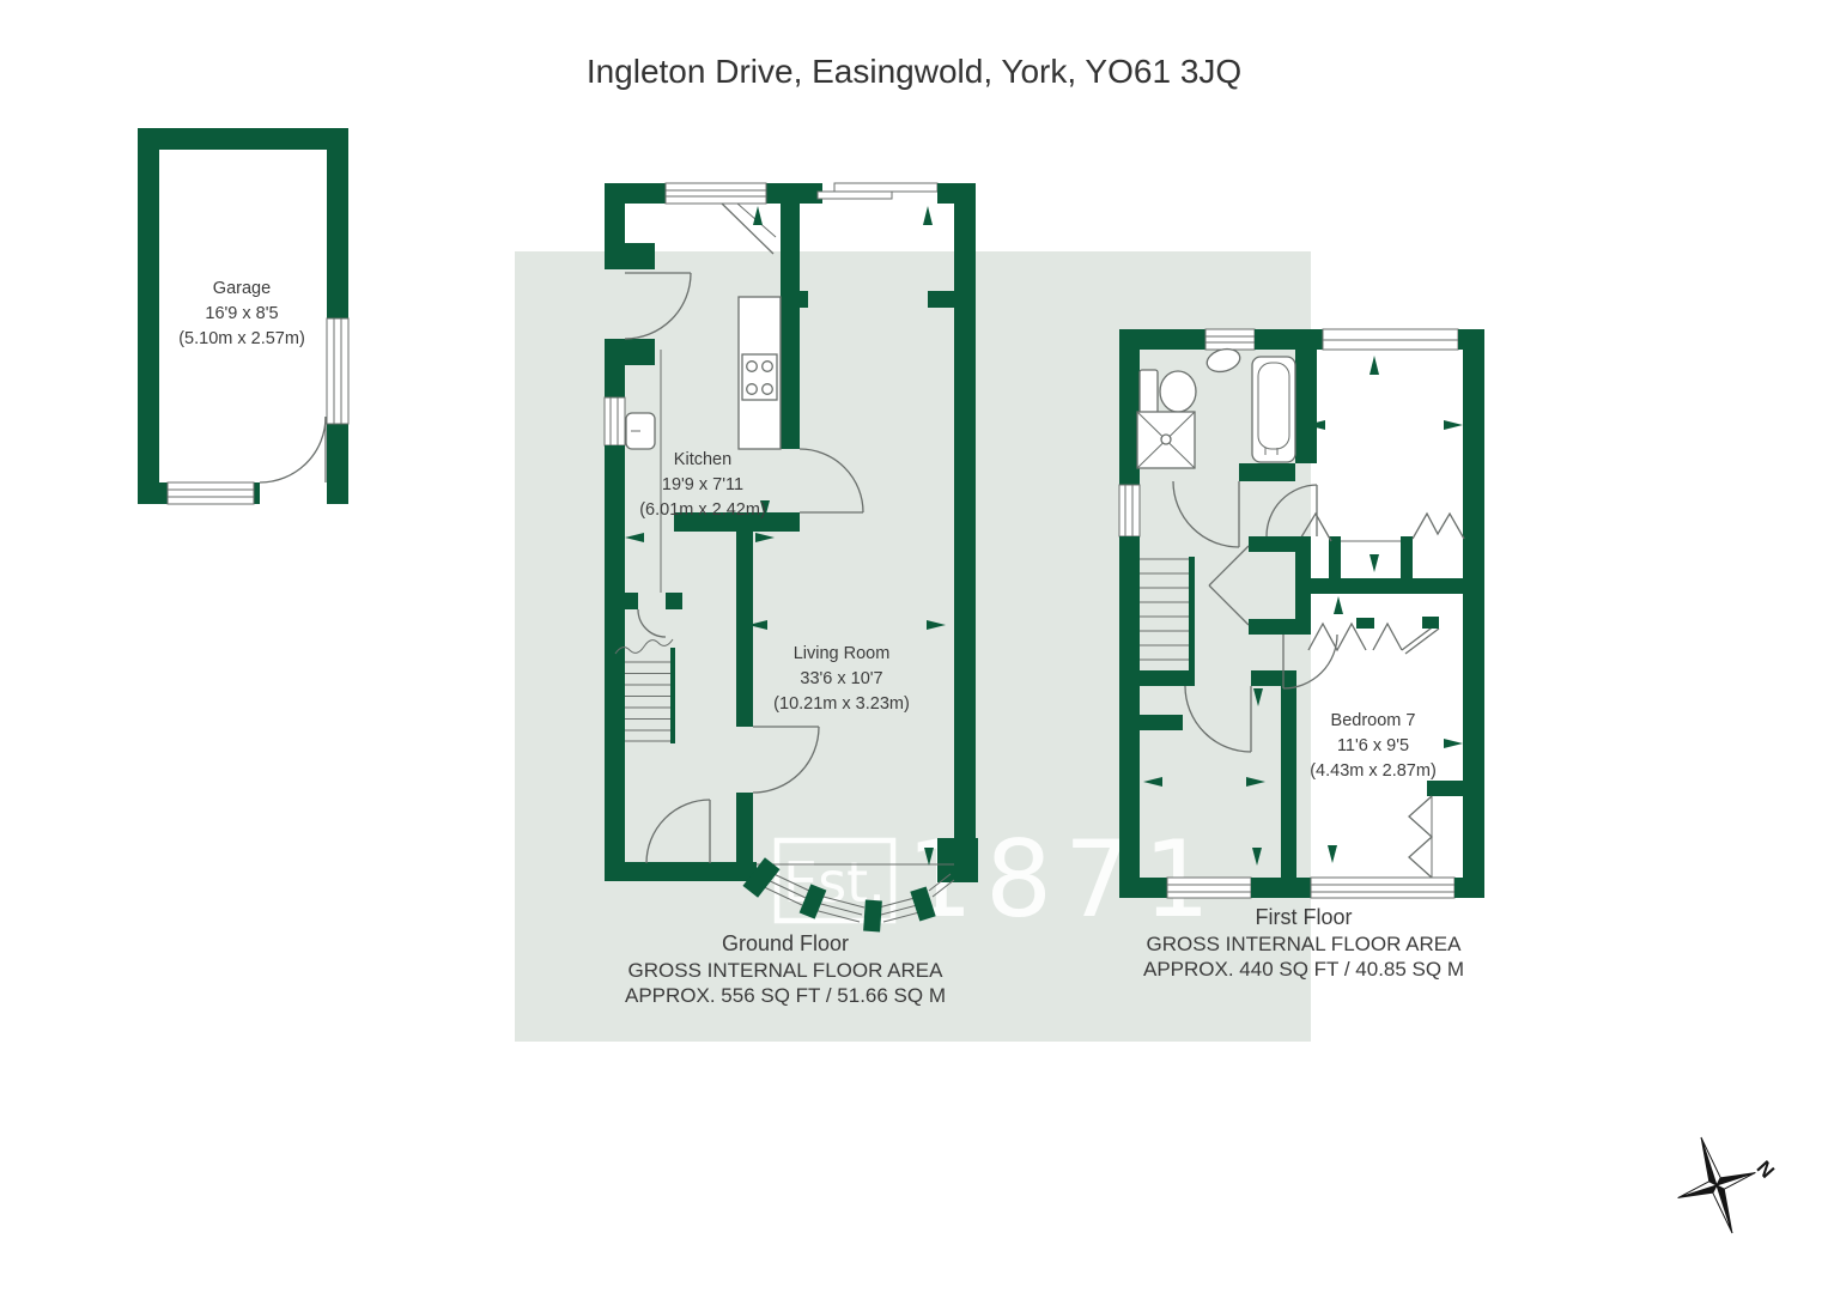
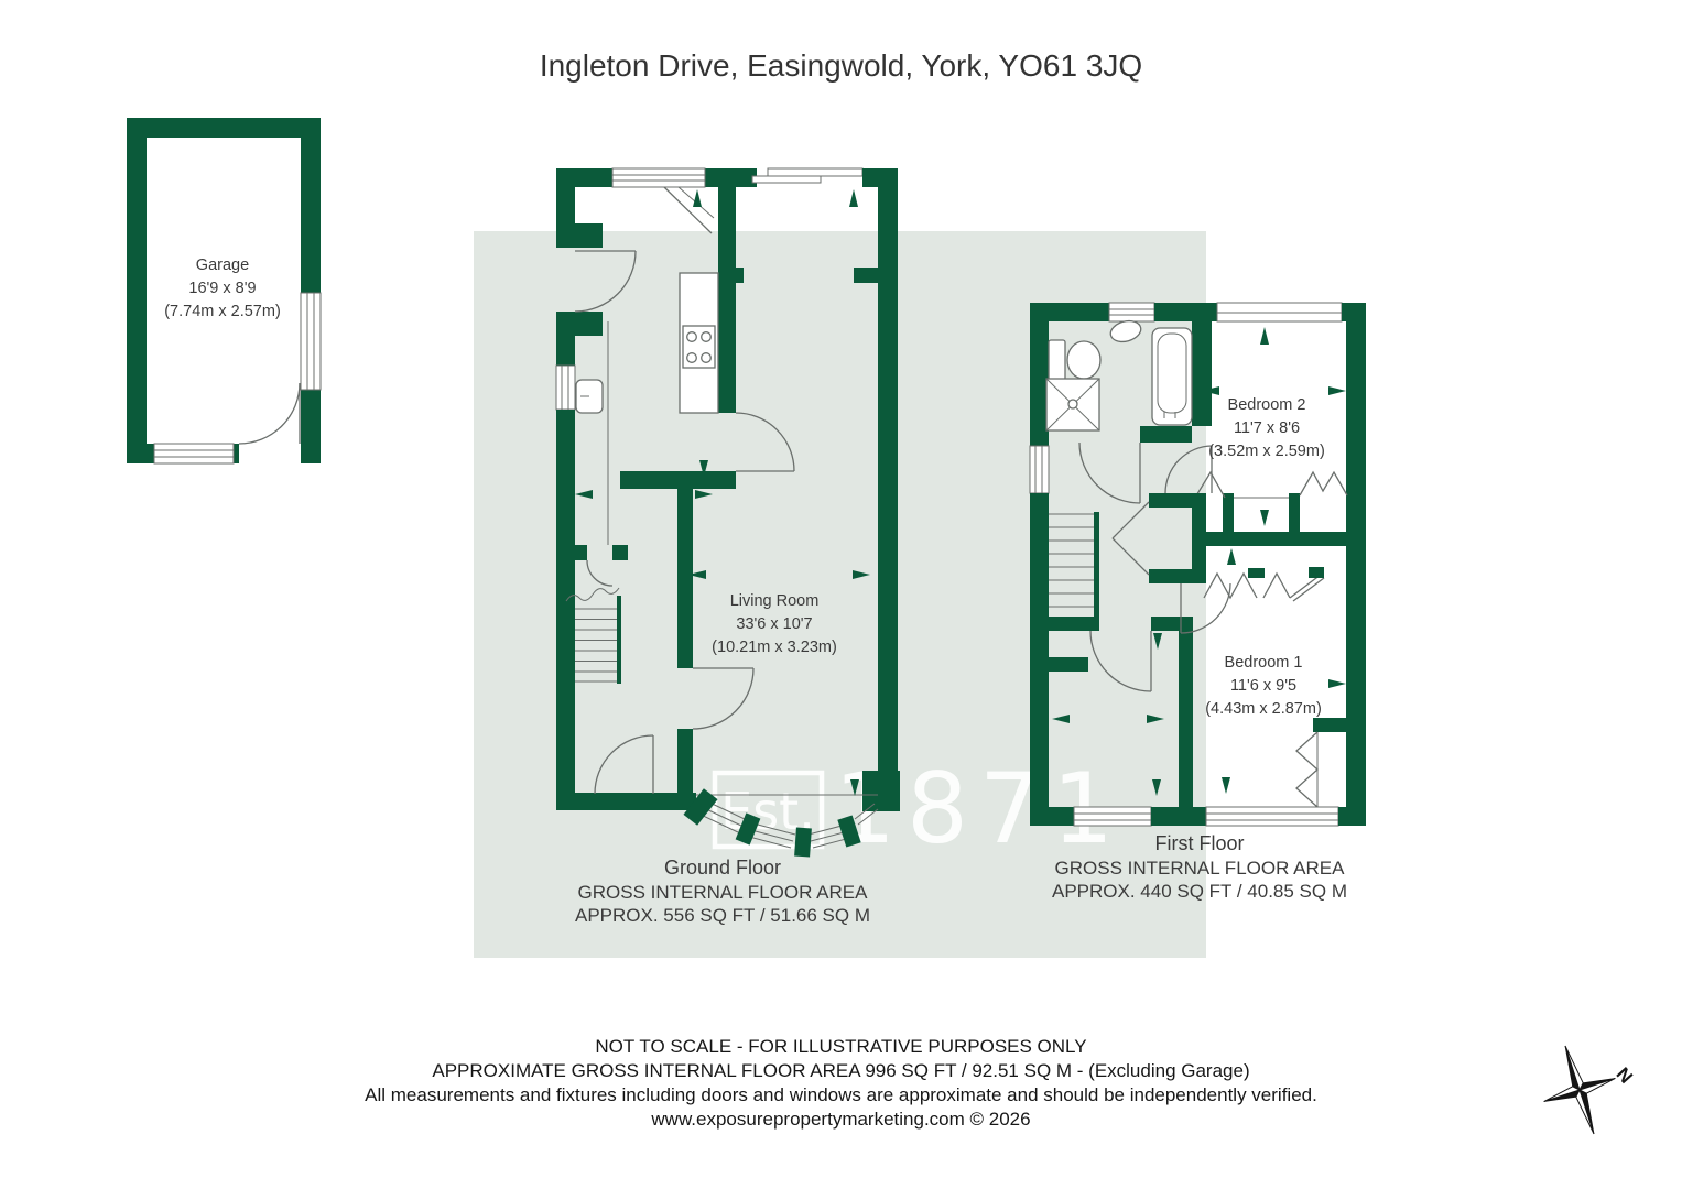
  Est.
  Ingleton Drive, Easingwold, York, YO61 3JQ
  Garage
- 16'9 x 8'5
+ 16'9 x 8'9
- (5.10m x 2.57m)
+ (7.74m x 2.57m)
- Kitchen
- 19'9 x 7'11
- (6.01m x 2.42m)
  Living Room
  33'6 x 10'7
  (10.21m x 3.23m)
+ Bedroom 2
+ 11'7 x 8'6
+ (3.52m x 2.59m)
- Bedroom 7
+ Bedroom 1
  11'6 x 9'5
  (4.43m x 2.87m)
  Ground Floor
  GROSS INTERNAL FLOOR AREA
  APPROX. 556 SQ FT / 51.66 SQ M
  First Floor
  GROSS INTERNAL FLOOR AREA
  APPROX. 440 SQ FT / 40.85 SQ M
+ NOT TO SCALE - FOR ILLUSTRATIVE PURPOSES ONLY
+ APPROXIMATE GROSS INTERNAL FLOOR AREA 996 SQ FT / 92.51 SQ M - (Excluding Garage)
+ All measurements and fixtures including doors and windows are approximate and should be independently verified.
+ www.exposurepropertymarketing.com © 2026
